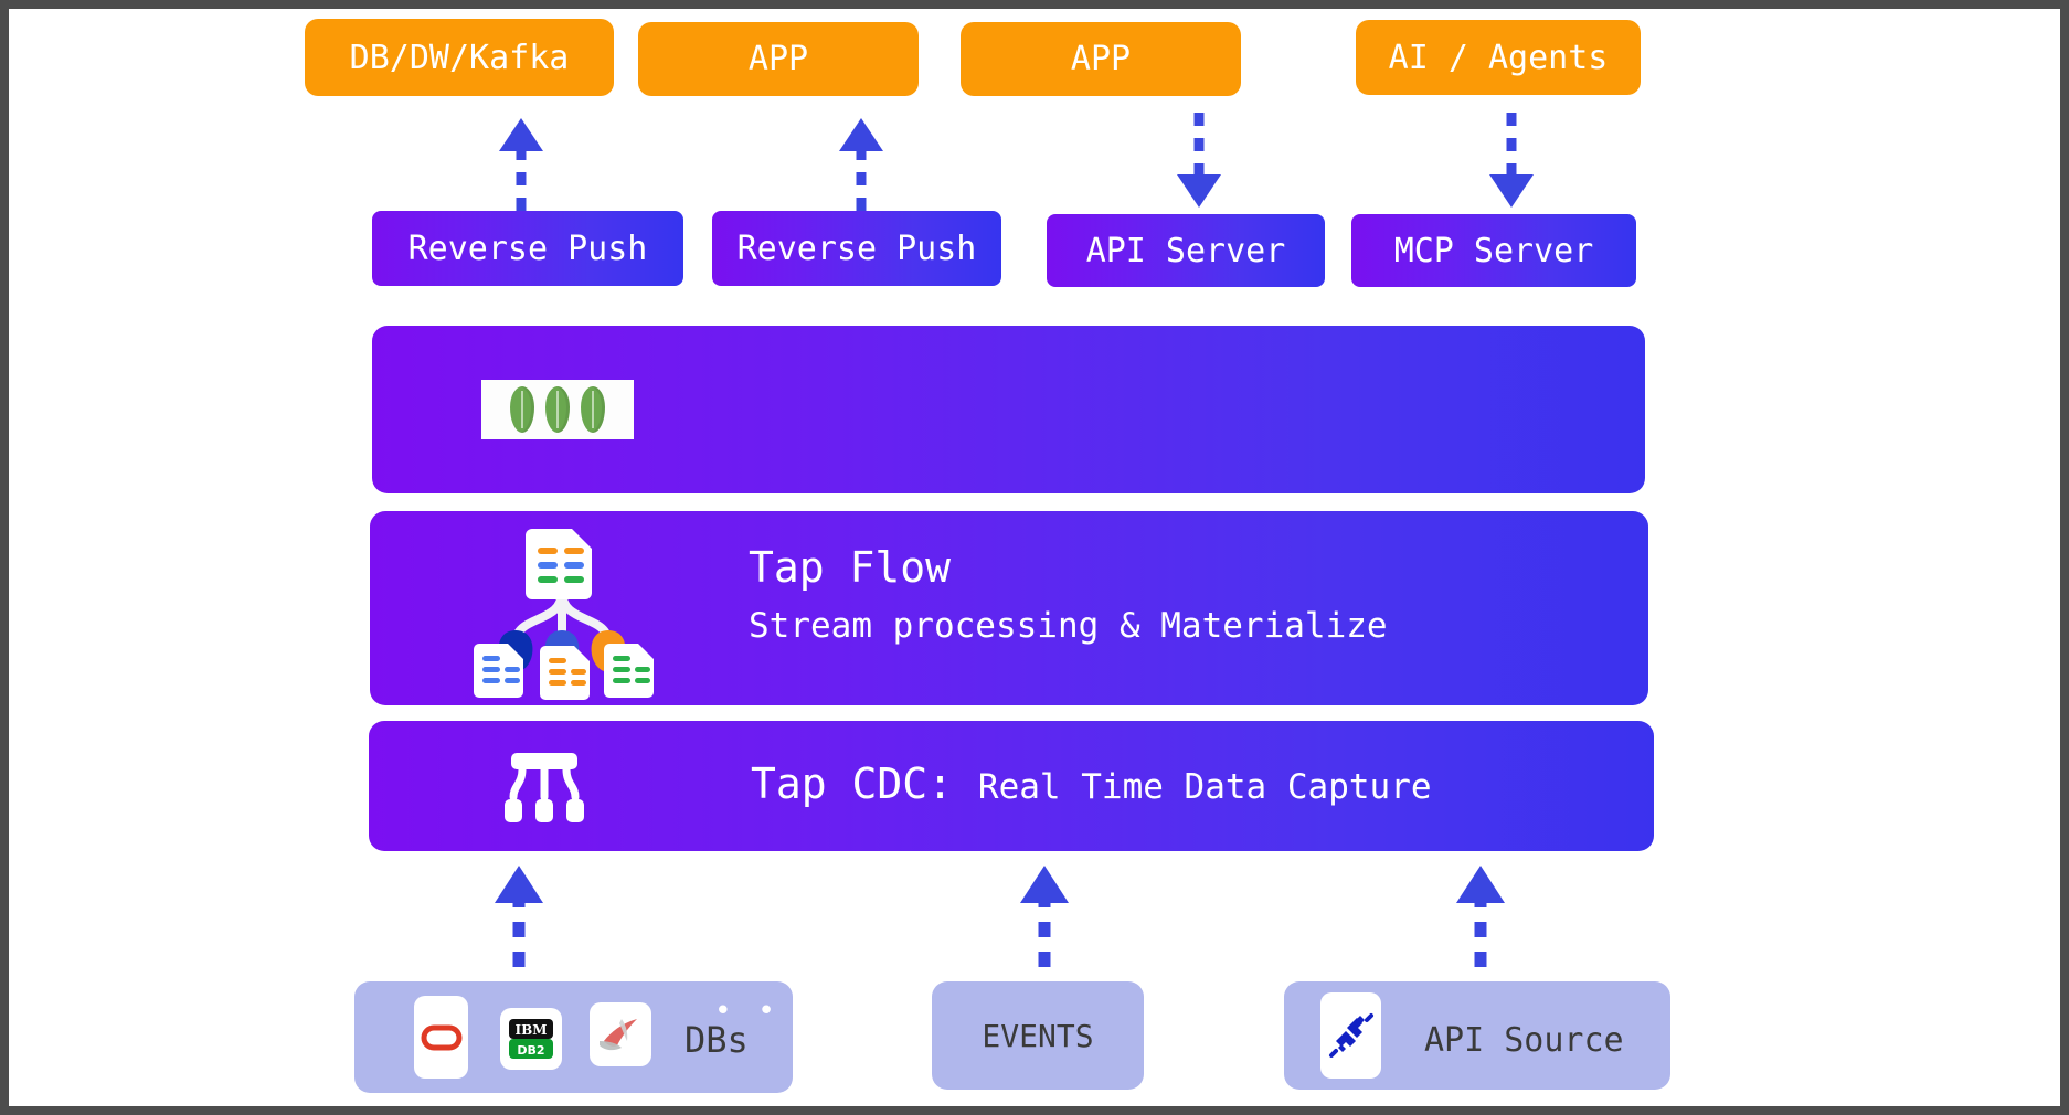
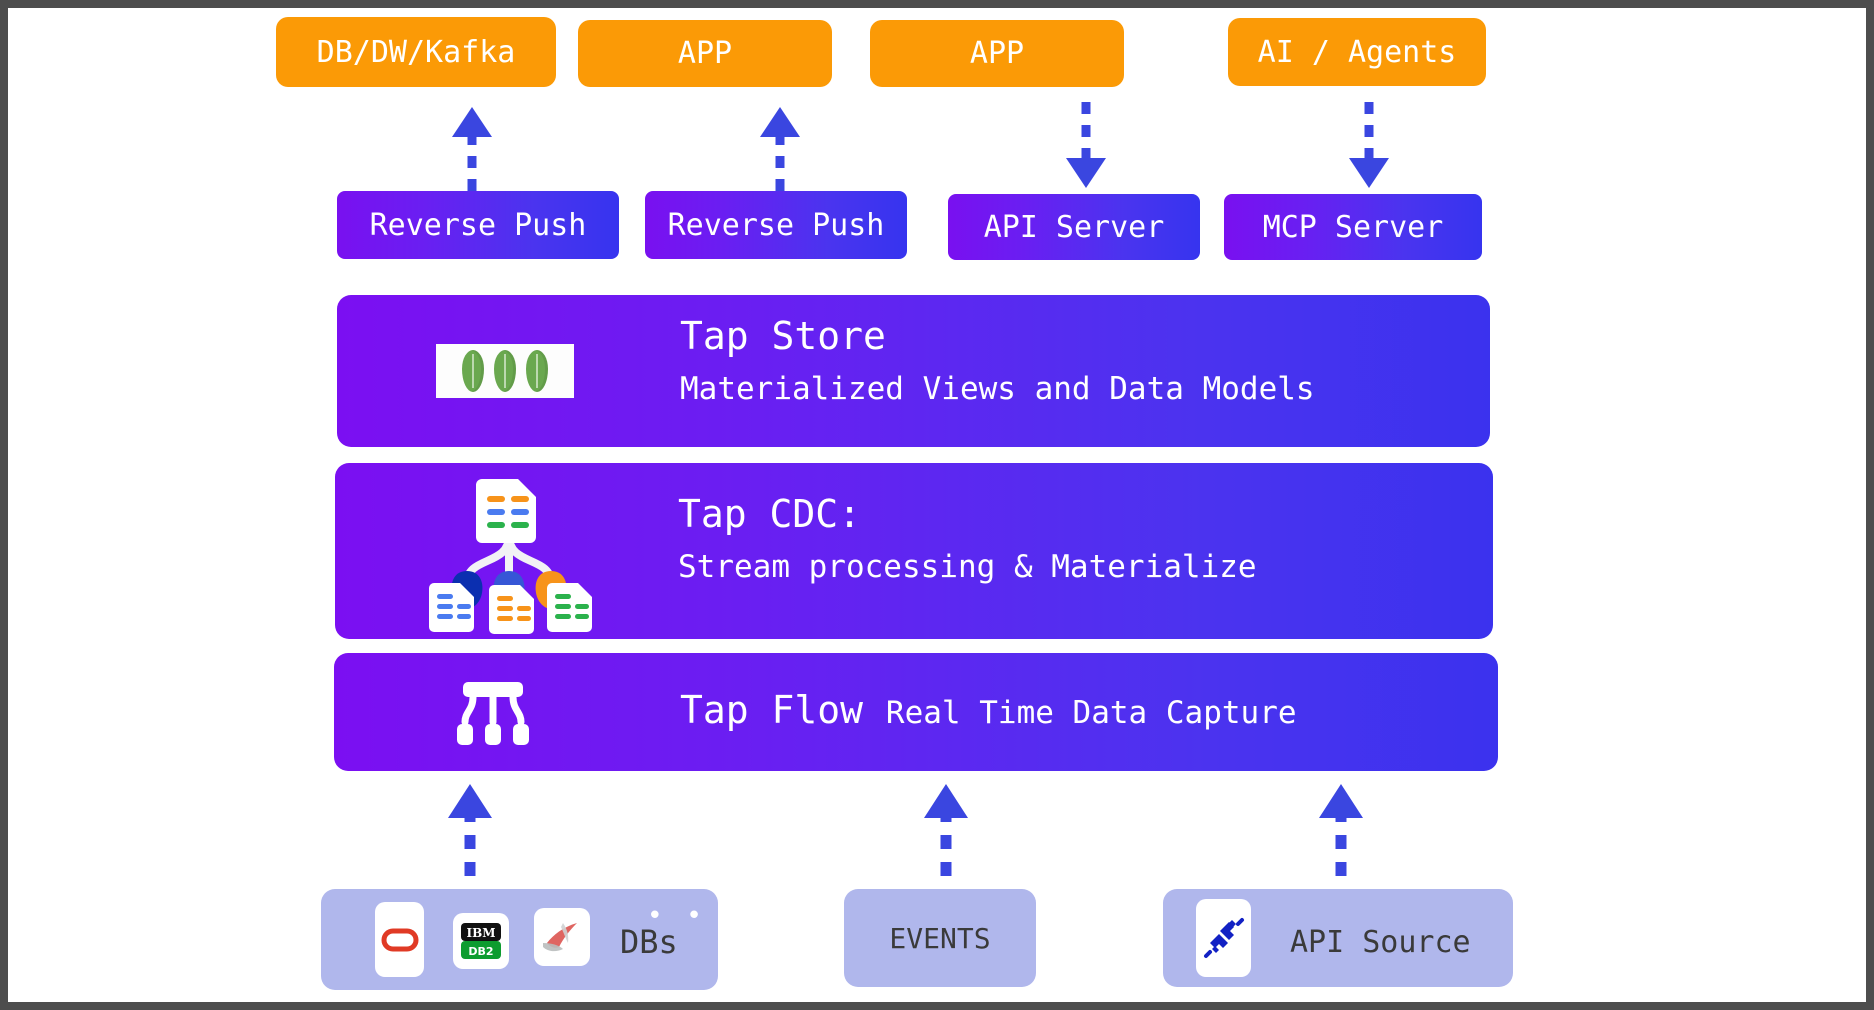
  DB/DW/Kafka
  APP
  APP
  AI / Agents
  Reverse Push
  Reverse Push
  API Server
  MCP Server
+ Tap Store
+ Materialized Views and Data Models
- Tap Flow
+ Tap CDC:
  Stream processing & Materialize
- Tap CDC: Real Time Data Capture
+ Tap Flow Real Time Data Capture
  IBM
  DB2
  • • •
  DBs
  EVENTS
  API Source
